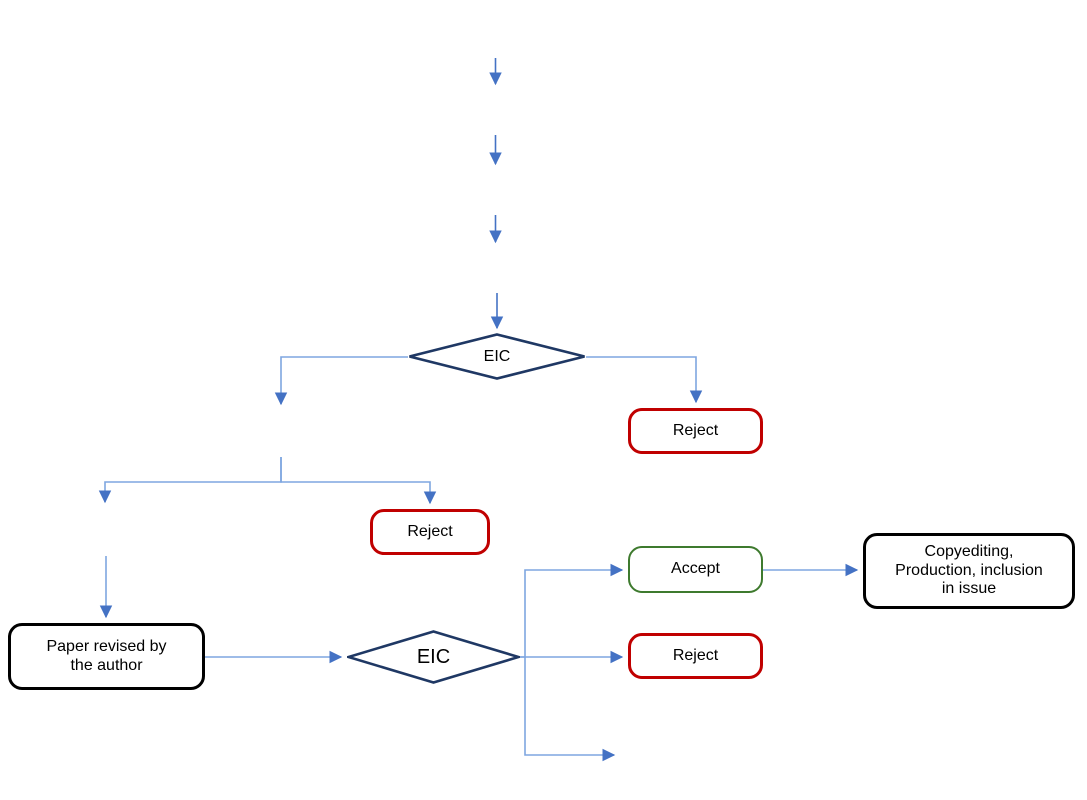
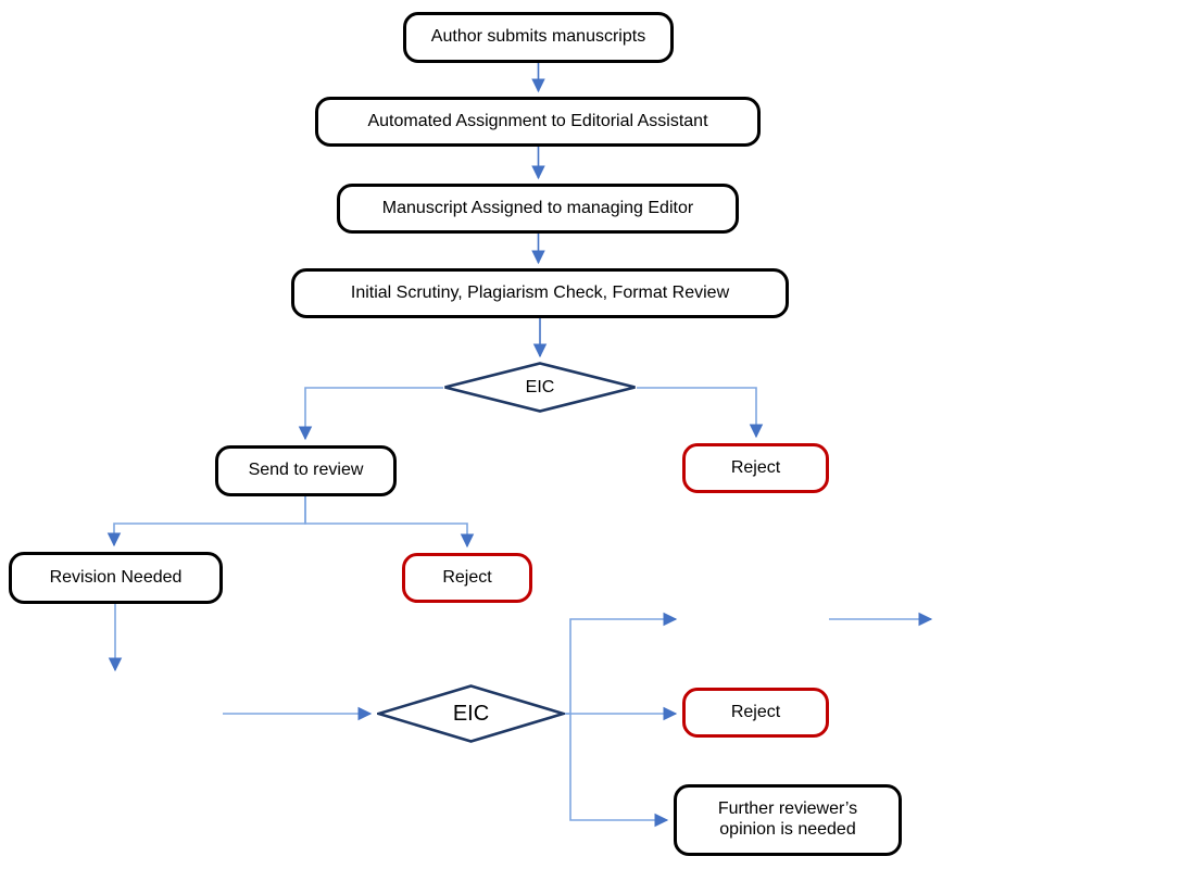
+ Author submits manuscripts
+ Automated Assignment to Editorial Assistant
+ Manuscript Assigned to managing Editor
+ Initial Scrutiny, Plagiarism Check, Format Review
  EIC
+ Send to review
  Reject
+ Revision Needed
  Reject
- Accept
- Copyediting,
- Production, inclusion
- in issue
- Paper revised by
- the author
  EIC
  Reject
+ Further reviewer’s
+ opinion is needed
